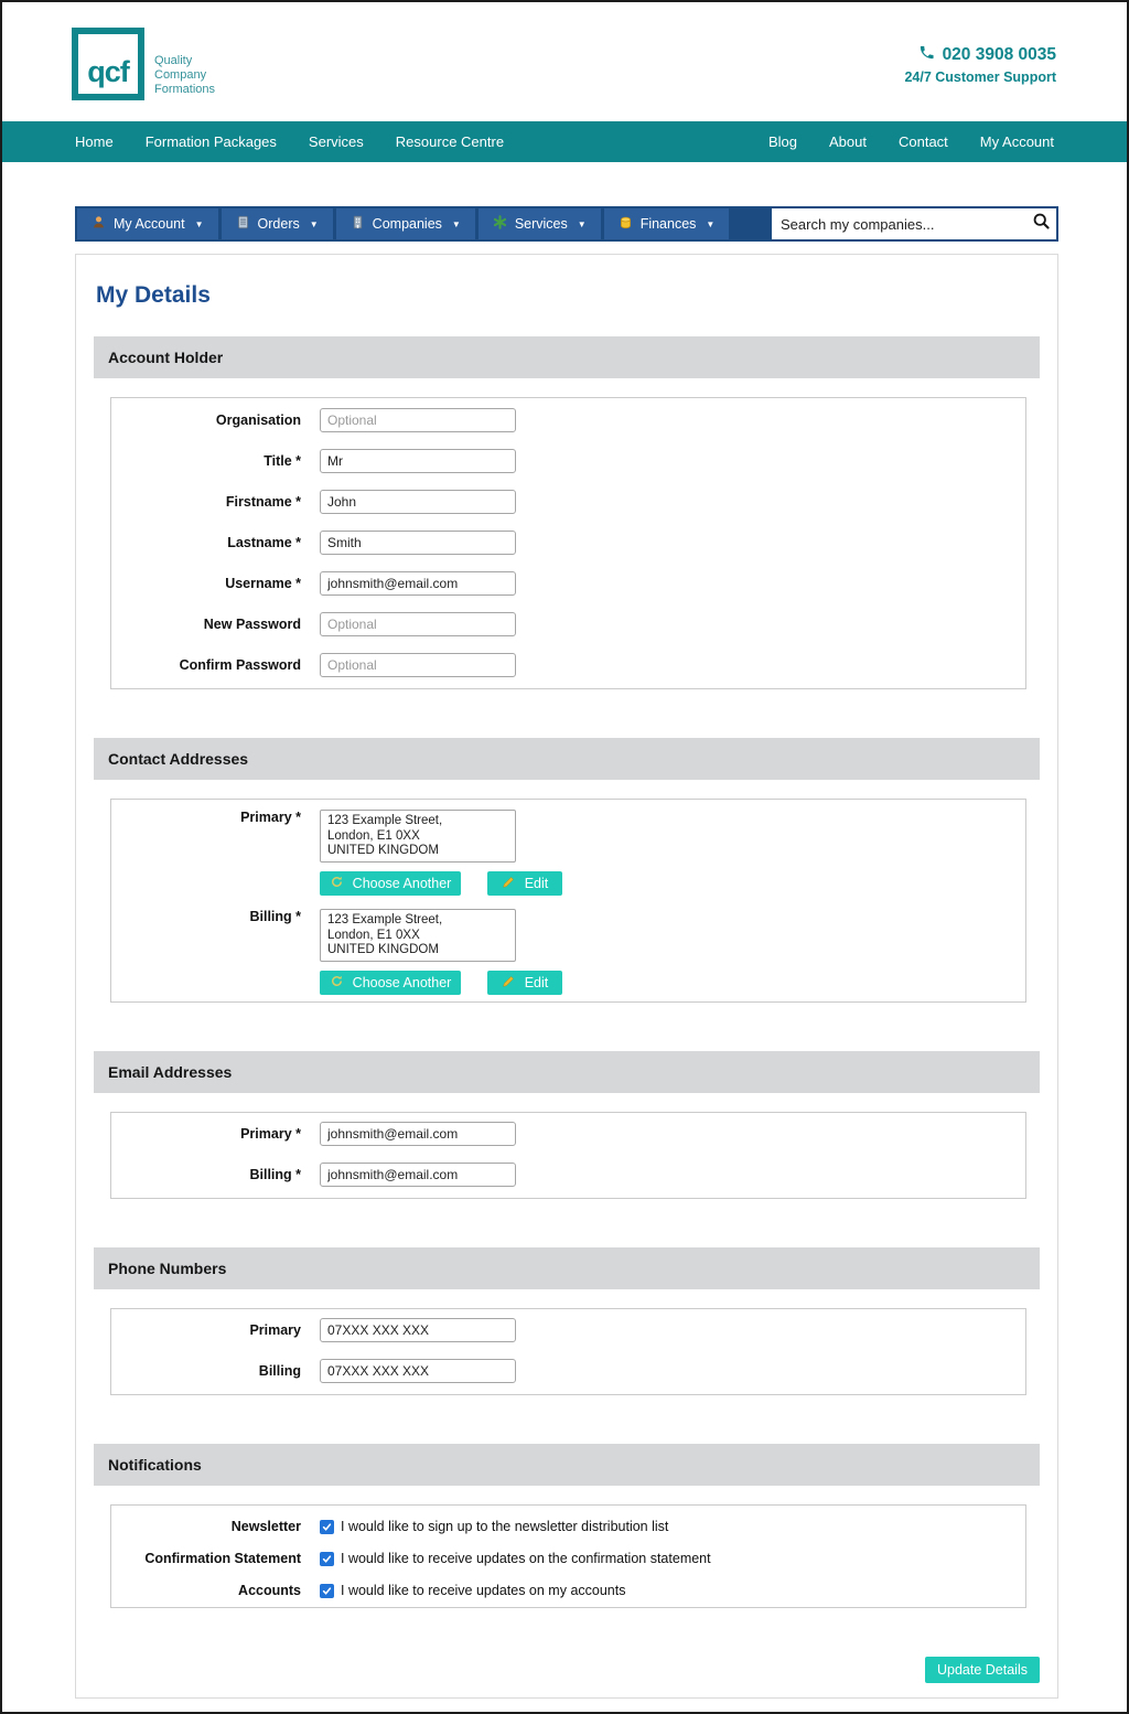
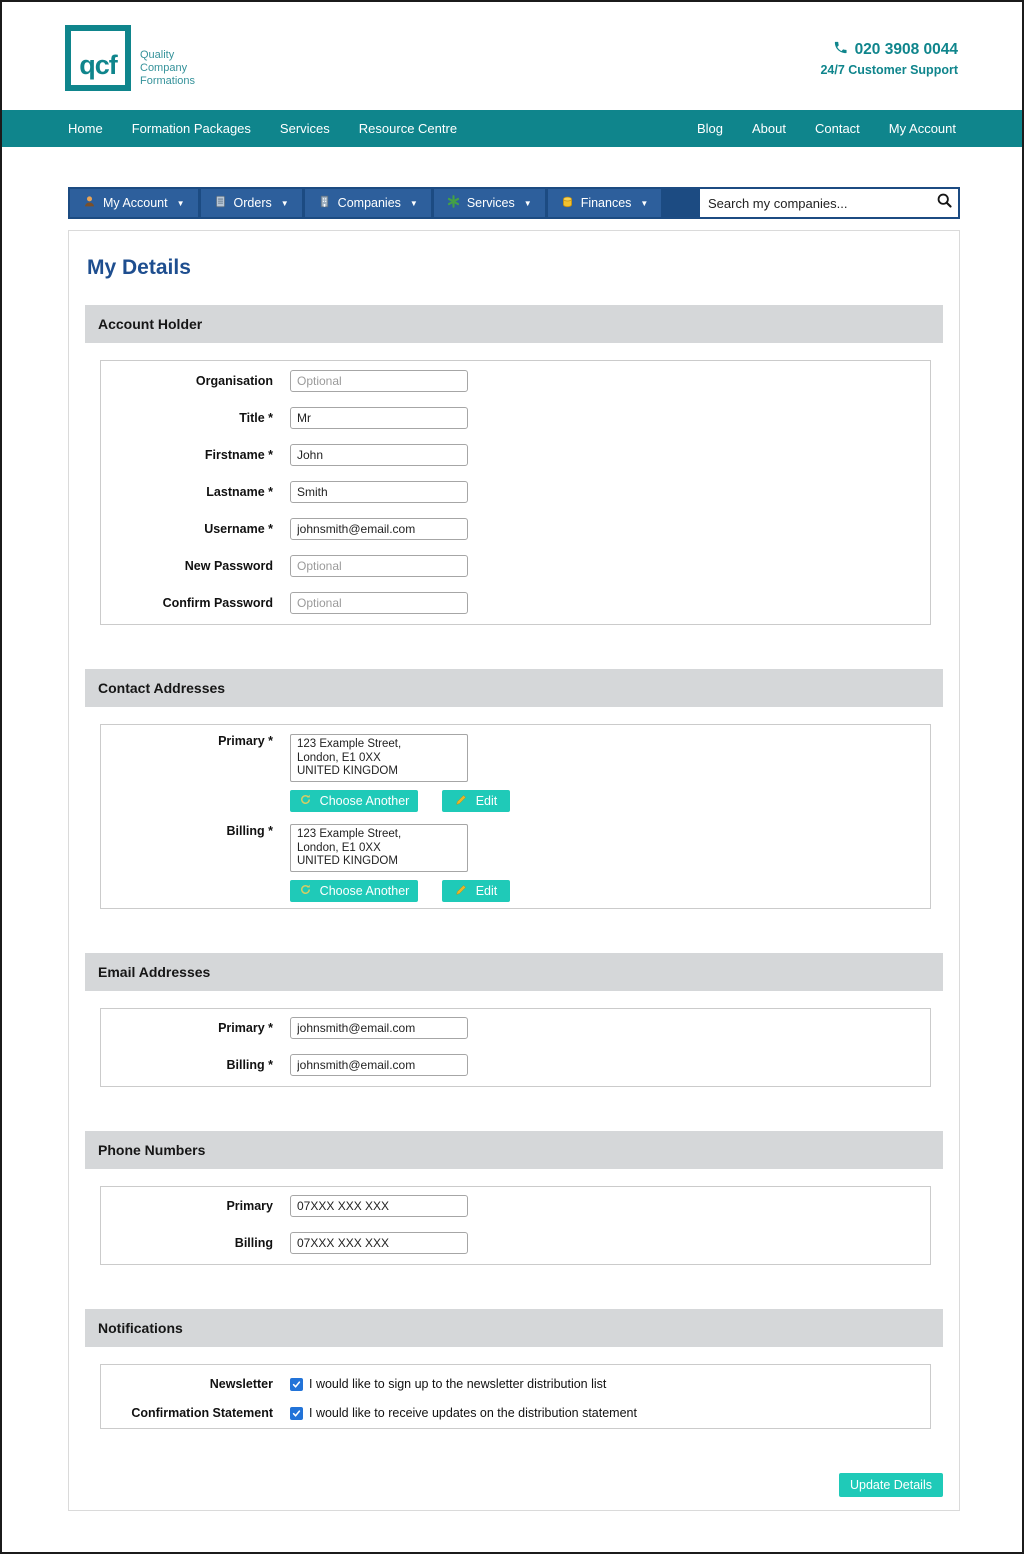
  qcf
  Quality
  Company
  Formations
- 020 3908 0035
+ 020 3908 0044
  24/7 Customer Support
  Home
  Formation Packages
  Services
  Resource Centre
  Blog
  About
  Contact
  My Account
  My Account
  ▼
  Orders
  ▼
  Companies
  ▼
  Services
  ▼
  Finances
  ▼
  Search my companies...
  My Details
  Account Holder
  Organisation
  Optional
  Title *
  Mr
  Firstname *
  John
  Lastname *
  Smith
  Username *
  johnsmith@email.com
  New Password
  Optional
  Confirm Password
  Optional
  Contact Addresses
  Primary *
  123 Example Street,
  London, E1 0XX
  UNITED KINGDOM
  Choose Another
  Edit
  Billing *
  123 Example Street,
  London, E1 0XX
  UNITED KINGDOM
  Choose Another
  Edit
  Email Addresses
  Primary *
  johnsmith@email.com
  Billing *
  johnsmith@email.com
  Phone Numbers
  Primary
  07XXX XXX XXX
  Billing
  07XXX XXX XXX
  Notifications
  Newsletter
  I would like to sign up to the newsletter distribution list
  Confirmation Statement
- I would like to receive updates on the confirmation statement
+ I would like to receive updates on the distribution statement
- Accounts
- I would like to receive updates on my accounts
  Update Details
